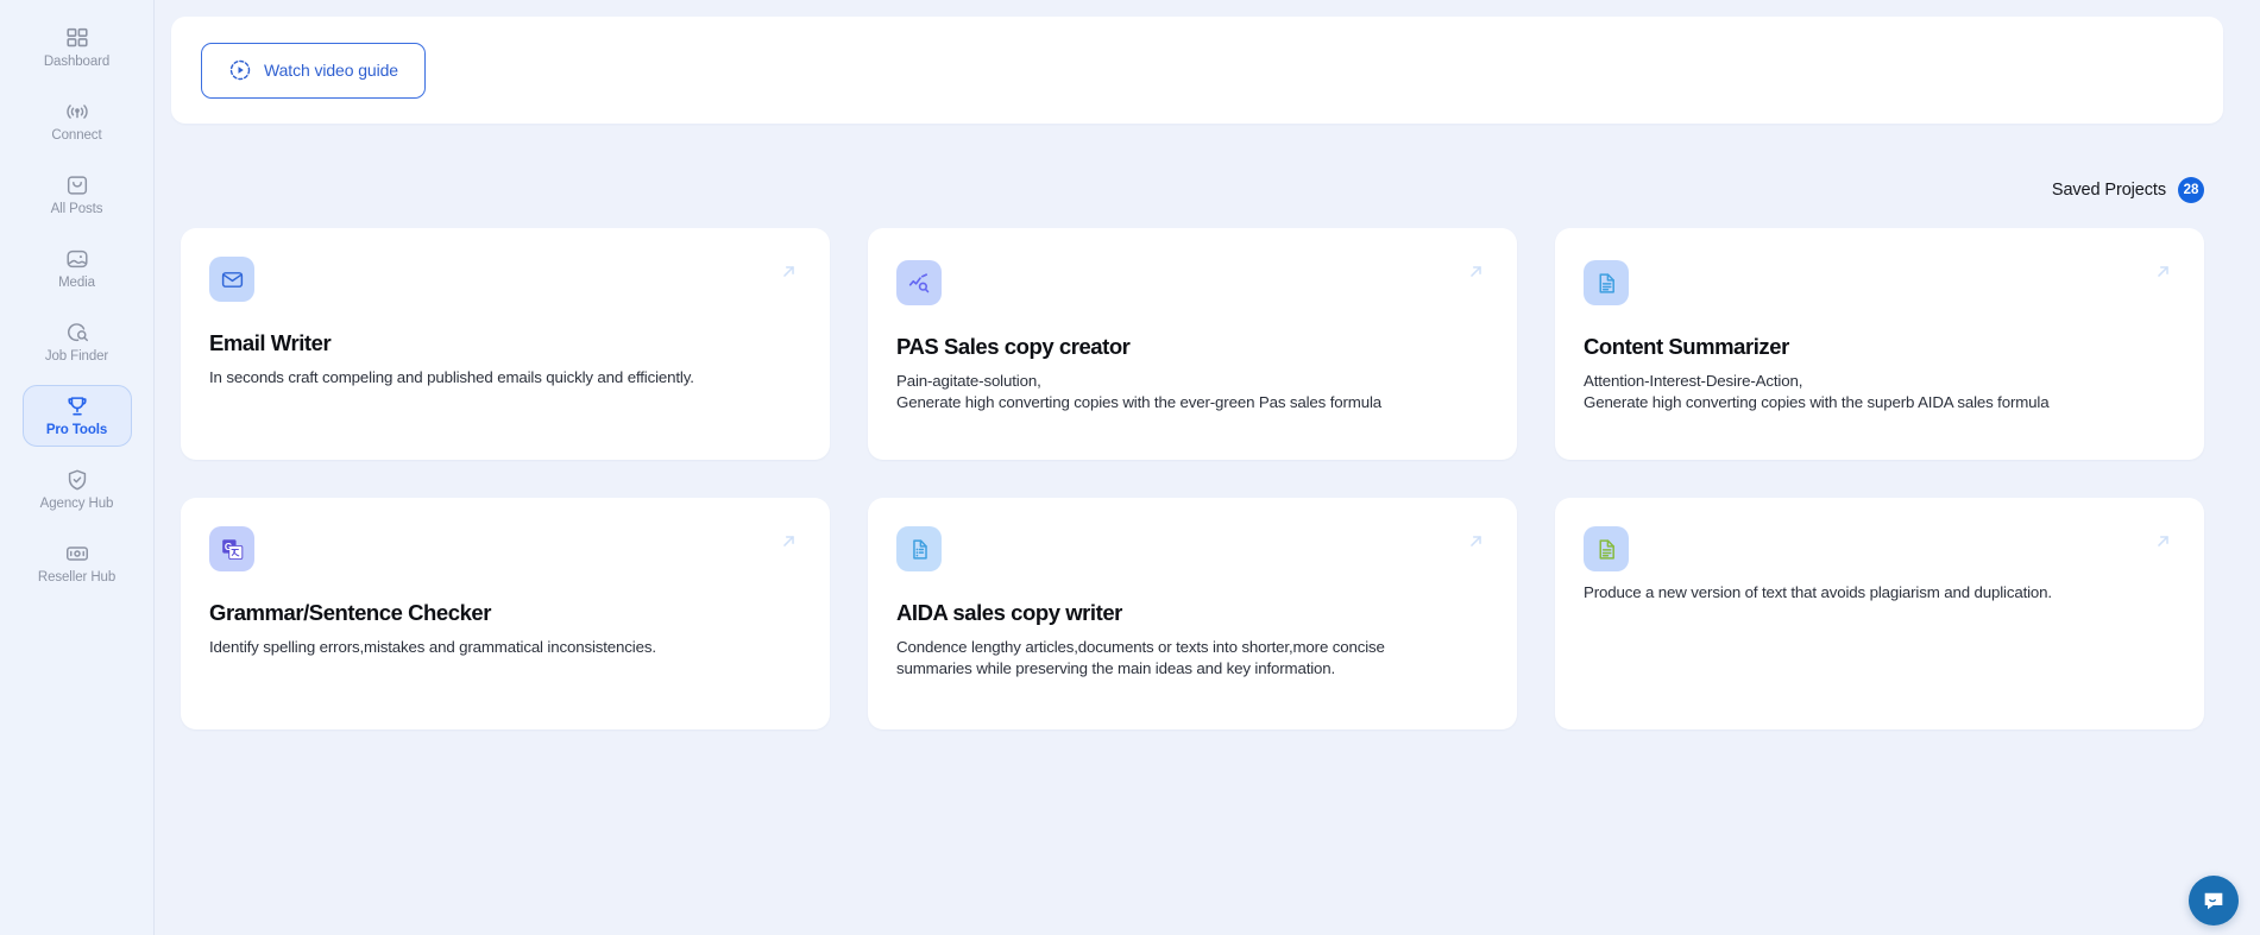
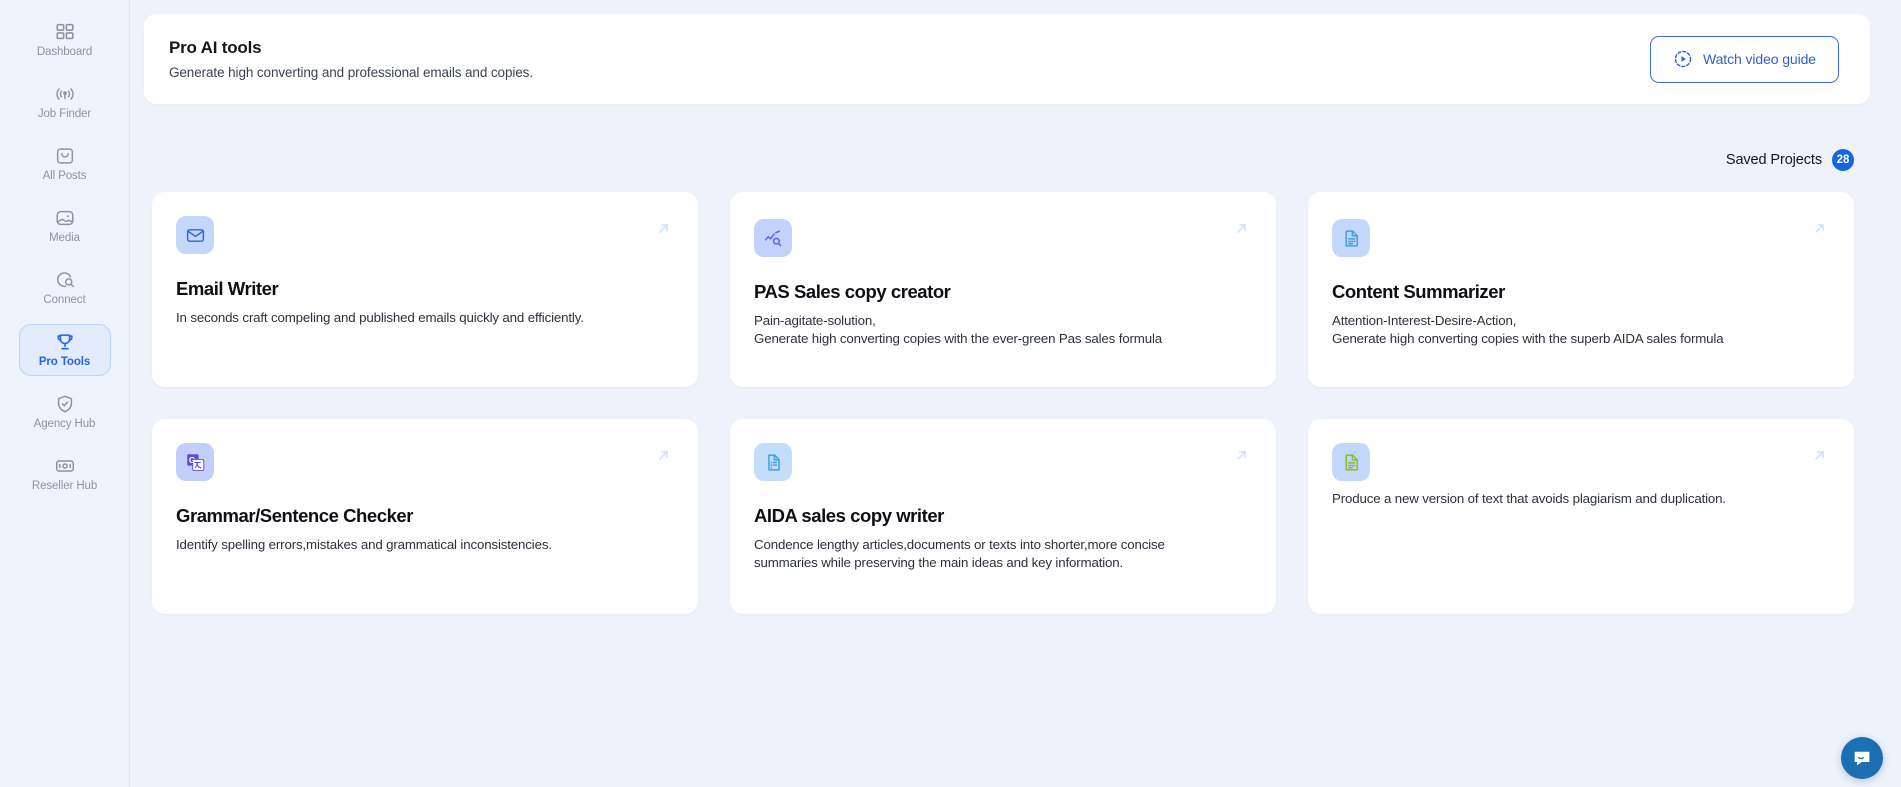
  Dashboard
- Connect
+ Job Finder
  All Posts
  Media
- Job Finder
+ Connect
  Pro Tools
  Agency Hub
  Reseller Hub
+ Pro AI tools
+ Generate high converting and professional emails and copies.
  Watch video guide
  Saved Projects
  28
  Email Writer
  In seconds craft compeling and published emails quickly and efficiently.
  PAS Sales copy creator
  Pain-agitate-solution,
  Generate high converting copies with the ever-green Pas sales formula
  Content Summarizer
  Attention-Interest-Desire-Action,
  Generate high converting copies with the superb AIDA sales formula
  G
  Grammar/Sentence Checker
  Identify spelling errors,mistakes and grammatical inconsistencies.
  AIDA sales copy writer
  Condence lengthy articles,documents or texts into shorter,more concise
  summaries while preserving the main ideas and key information.
  Produce a new version of text that avoids plagiarism and duplication.
